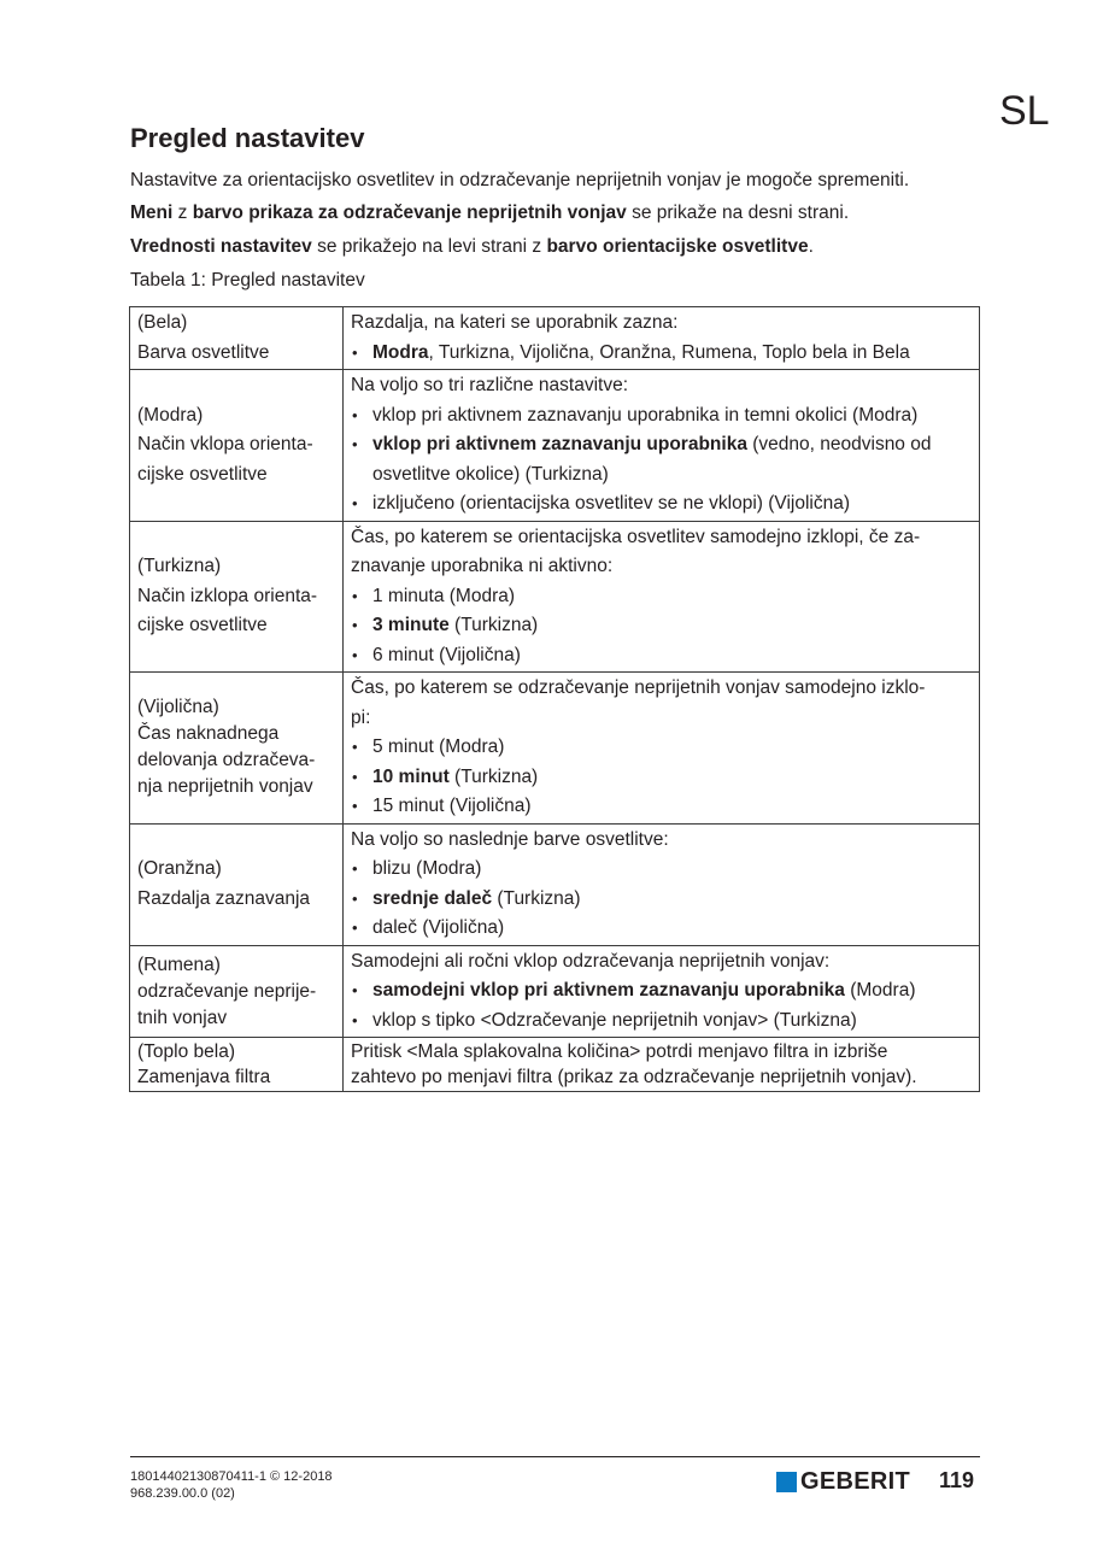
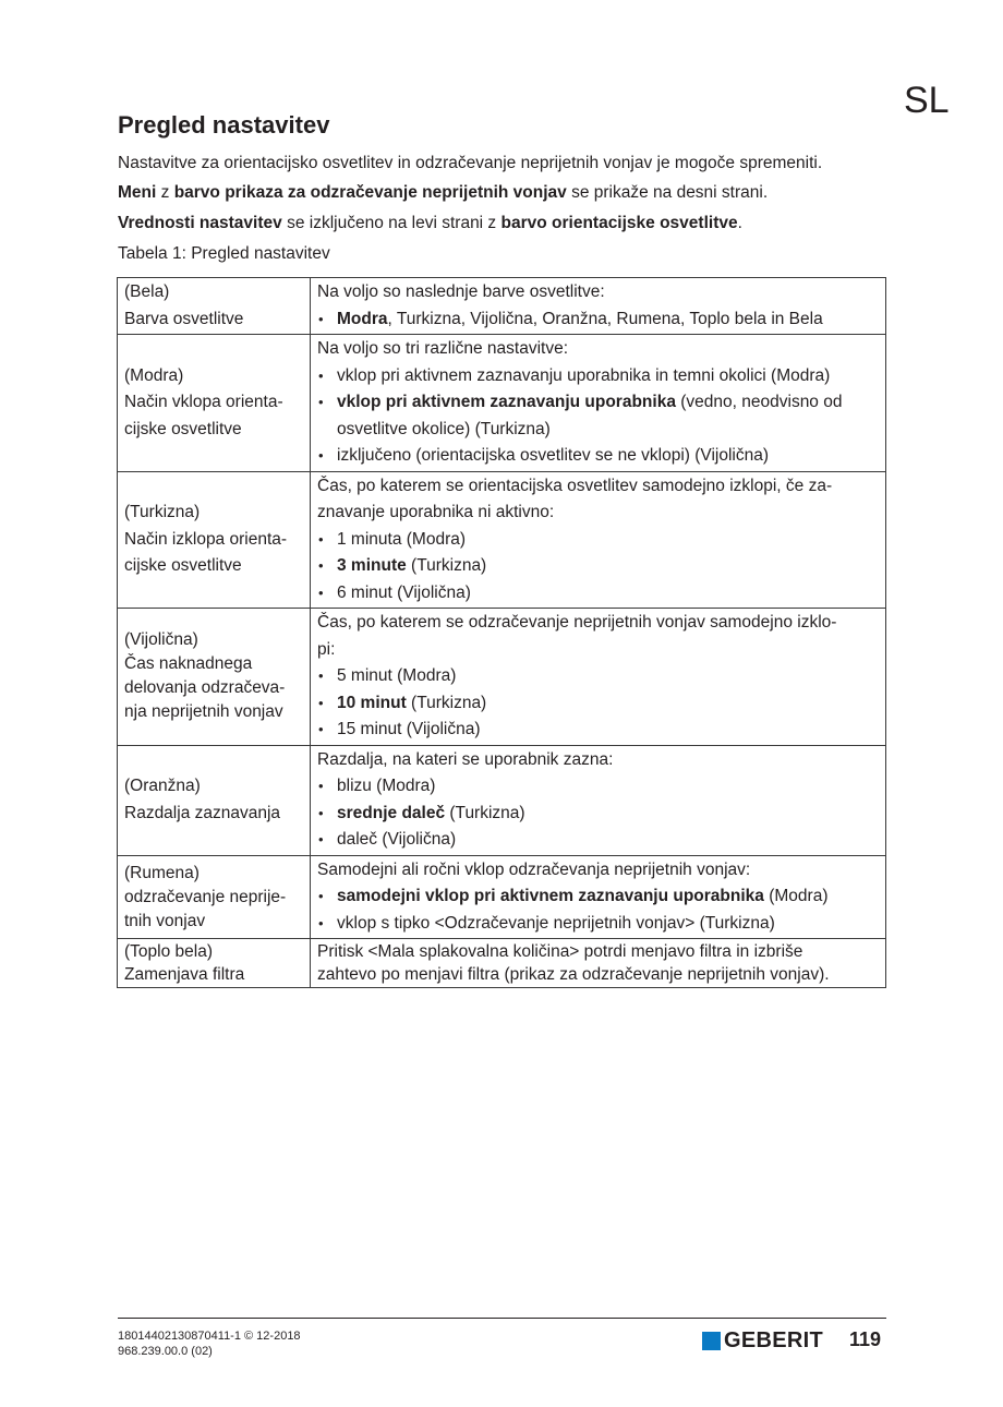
  SL
  Pregled nastavitev
  Nastavitve za orientacijsko osvetlitev in odzračevanje neprijetnih vonjav je mogoče spremeniti.
  Meni z barvo prikaza za odzračevanje neprijetnih vonjav se prikaže na desni strani.
- Vrednosti nastavitev se prikažejo na levi strani z barvo orientacijske osvetlitve.
+ Vrednosti nastavitev se izključeno na levi strani z barvo orientacijske osvetlitve.
  Tabela 1: Pregled nastavitev
- (Bela) Barva osvetlitve	Razdalja, na kateri se uporabnik zazna: Modra, Turkizna, Vijolična, Oranžna, Rumena, Toplo bela in Bela
+ (Bela) Barva osvetlitve	Na voljo so naslednje barve osvetlitve: Modra, Turkizna, Vijolična, Oranžna, Rumena, Toplo bela in Bela
  (Modra) Način vklopa orienta-cijske osvetlitve	Na voljo so tri različne nastavitve: vklop pri aktivnem zaznavanju uporabnika in temni okolici (Modra) vklop pri aktivnem zaznavanju uporabnika (vedno, neodvisno od osvetlitve okolice) (Turkizna) izključeno (orientacijska osvetlitev se ne vklopi) (Vijolična)
  (Turkizna) Način izklopa orienta-cijske osvetlitve	Čas, po katerem se orientacijska osvetlitev samodejno izklopi, če za-znavanje uporabnika ni aktivno: 1 minuta (Modra) 3 minute (Turkizna) 6 minut (Vijolična)
  (Vijolična) Čas naknadnegadelovanja odzračeva-nja neprijetnih vonjav	Čas, po katerem se odzračevanje neprijetnih vonjav samodejno izklo-pi: 5 minut (Modra) 10 minut (Turkizna) 15 minut (Vijolična)
- (Oranžna) Razdalja zaznavanja	Na voljo so naslednje barve osvetlitve: blizu (Modra) srednje daleč (Turkizna) daleč (Vijolična)
+ (Oranžna) Razdalja zaznavanja	Razdalja, na kateri se uporabnik zazna: blizu (Modra) srednje daleč (Turkizna) daleč (Vijolična)
  (Rumena) odzračevanje neprije-tnih vonjav	Samodejni ali ročni vklop odzračevanja neprijetnih vonjav: samodejni vklop pri aktivnem zaznavanju uporabnika (Modra) vklop s tipko <Odzračevanje neprijetnih vonjav> (Turkizna)
  (Toplo bela) Zamenjava filtra	Pritisk <Mala splakovalna količina> potrdi menjavo filtra in izbrišezahtevo po menjavi filtra (prikaz za odzračevanje neprijetnih vonjav).
  18014402130870411-1 © 12-2018
  968.239.00.0 (02)
  GEBERIT
  119
